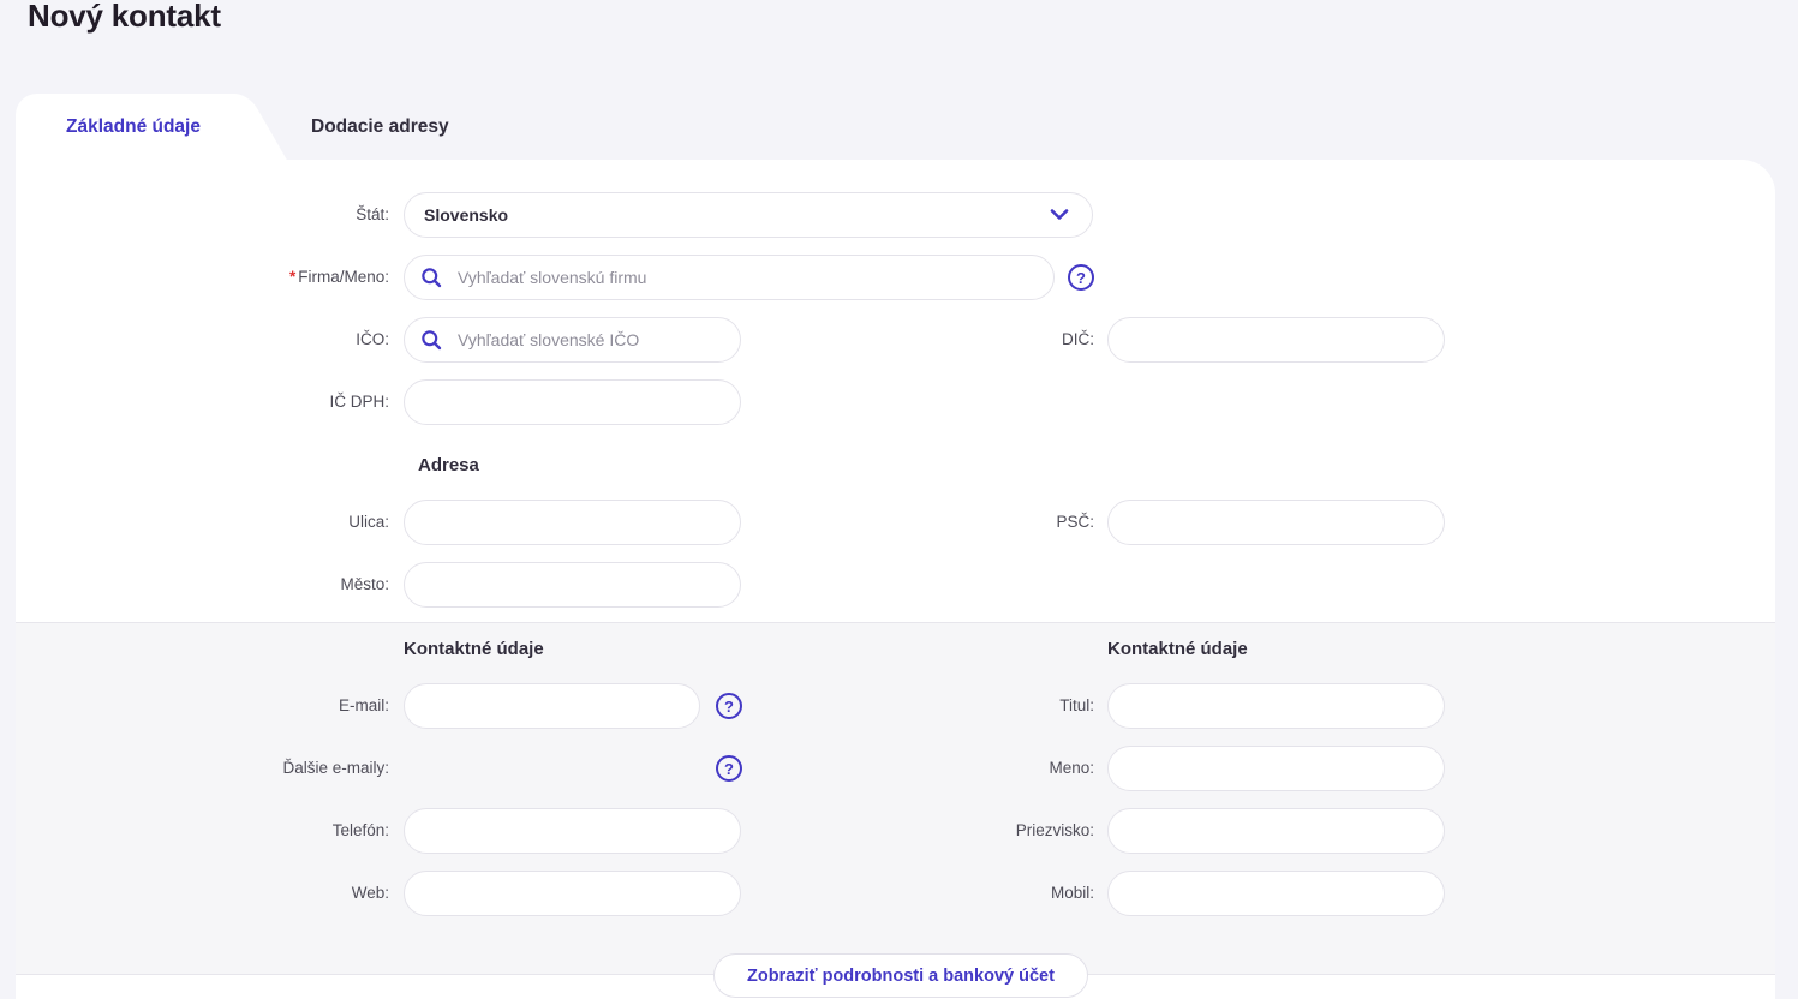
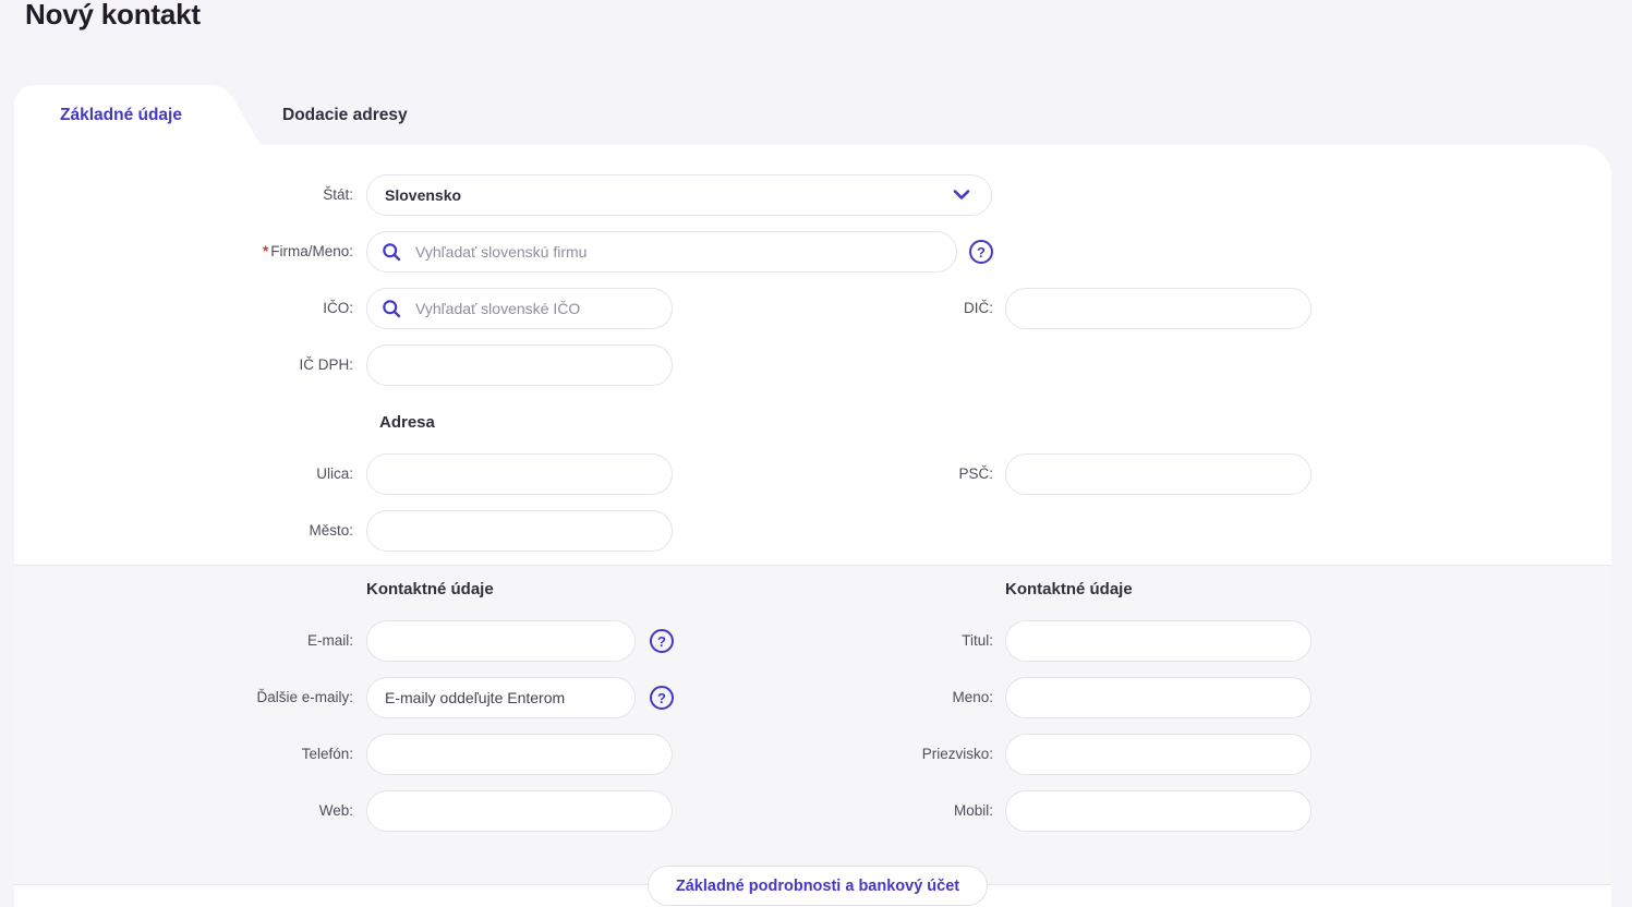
  Nový kontakt
  Základné údaje
  Dodacie adresy
  Štát:
  Slovensko
  * Firma/Meno:
  Vyhľadať slovenskú firmu
  ?
  IČO:
  Vyhľadať slovenské IČO
  DIČ:
  IČ DPH:
  Adresa
  Ulica:
  PSČ:
  Město:
  Kontaktné údaje
  Kontaktné údaje
  E-mail:
  ?
  Titul:
  Ďalšie e-maily:
+ E-maily oddeľujte Enterom
  ?
  Meno:
  Telefón:
  Priezvisko:
  Web:
  Mobil:
- Zobraziť podrobnosti a bankový účet
+ Základné podrobnosti a bankový účet
